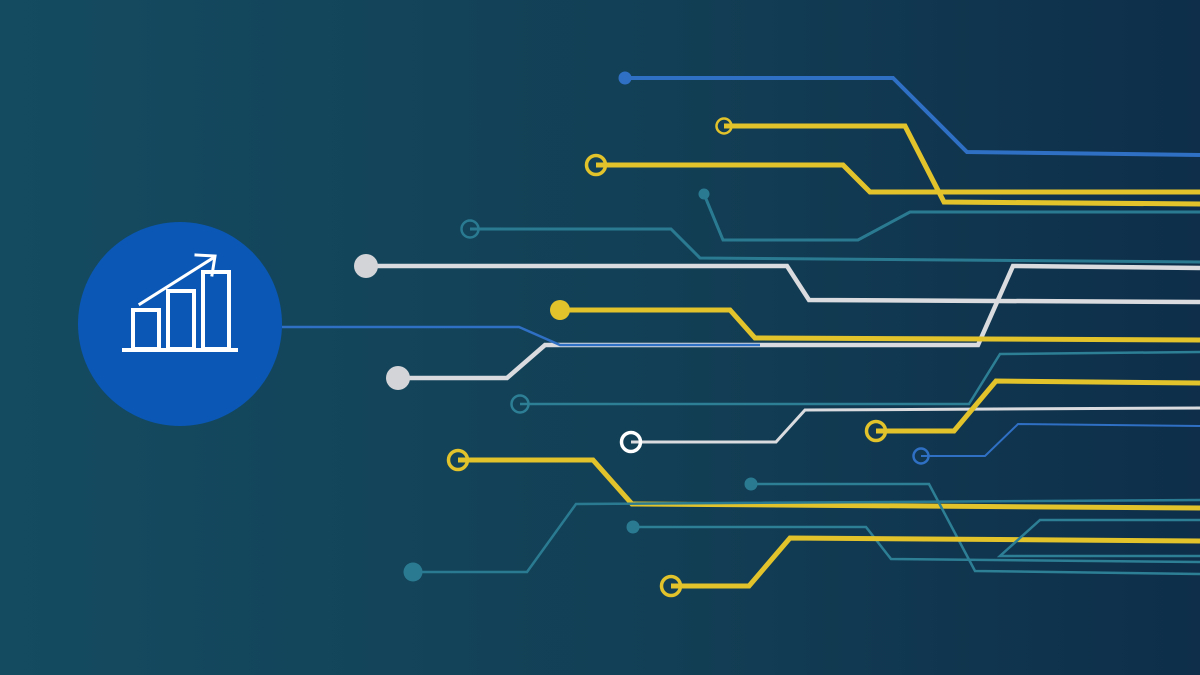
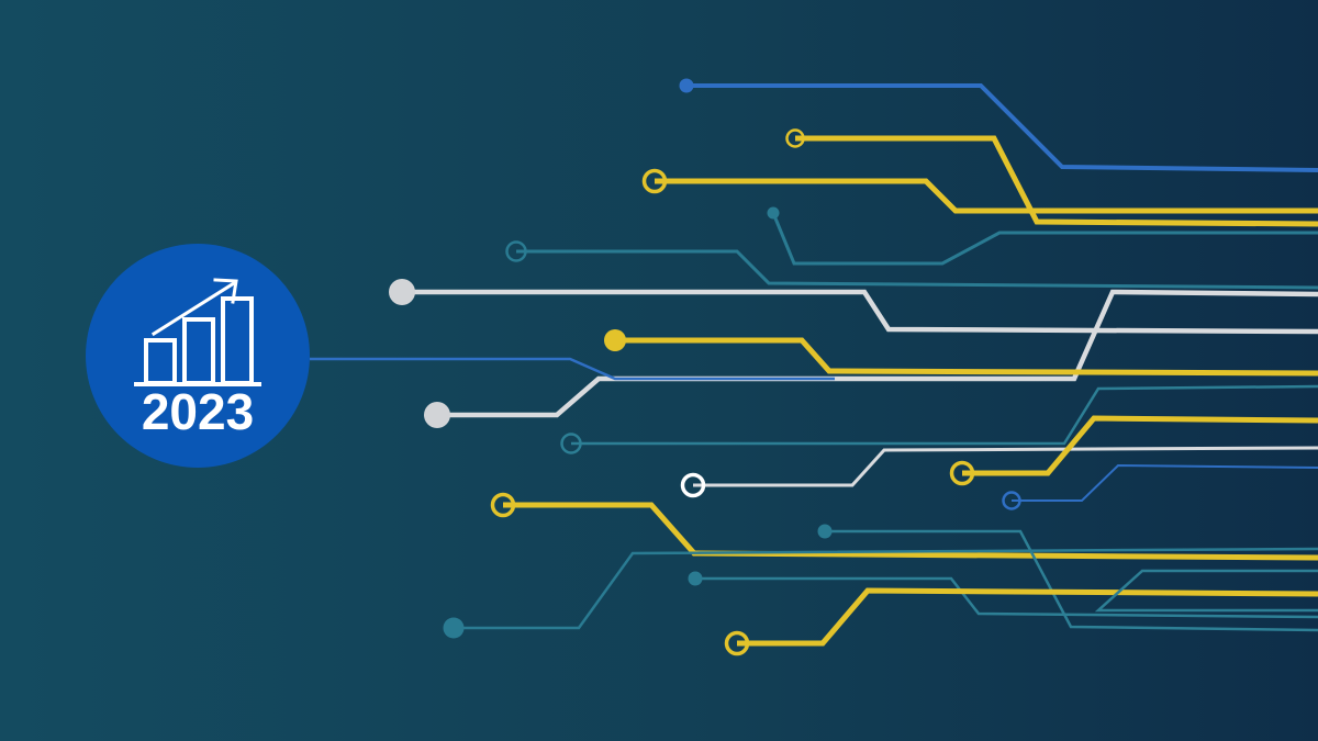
+ 2023
